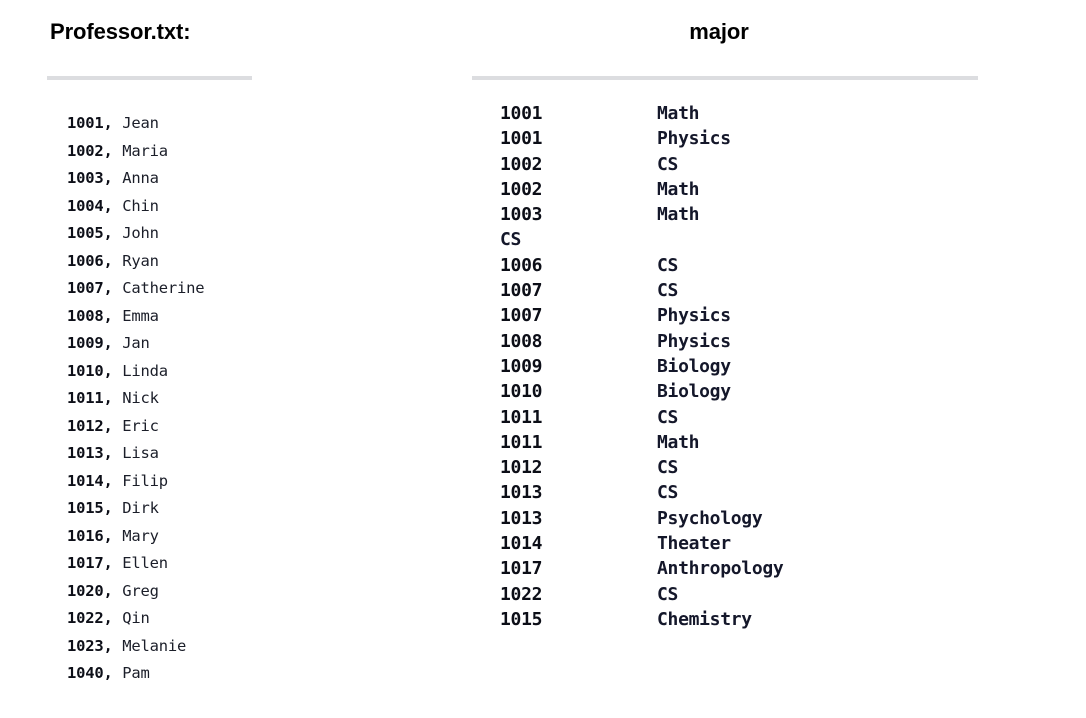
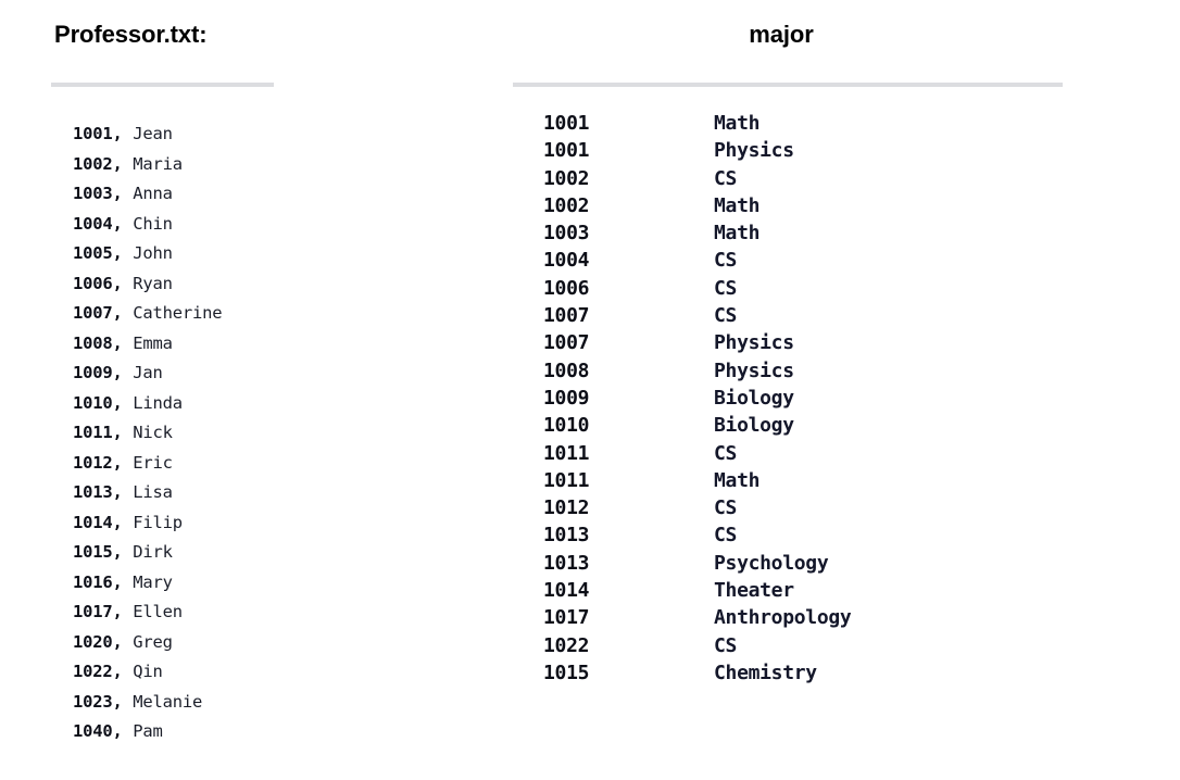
  Professor.txt:
  1001, Jean
  1002, Maria
  1003, Anna
  1004, Chin
  1005, John
  1006, Ryan
  1007, Catherine
  1008, Emma
  1009, Jan
  1010, Linda
  1011, Nick
  1012, Eric
  1013, Lisa
  1014, Filip
  1015, Dirk
  1016, Mary
  1017, Ellen
  1020, Greg
  1022, Qin
  1023, Melanie
  1040, Pam
  major
  1001
  Math
  1001
  Physics
  1002
  CS
  1002
  Math
  1003
  Math
+ 1004
  CS
  1006
  CS
  1007
  CS
  1007
  Physics
  1008
  Physics
  1009
  Biology
  1010
  Biology
  1011
  CS
  1011
  Math
  1012
  CS
  1013
  CS
  1013
  Psychology
  1014
  Theater
  1017
  Anthropology
  1022
  CS
  1015
  Chemistry
